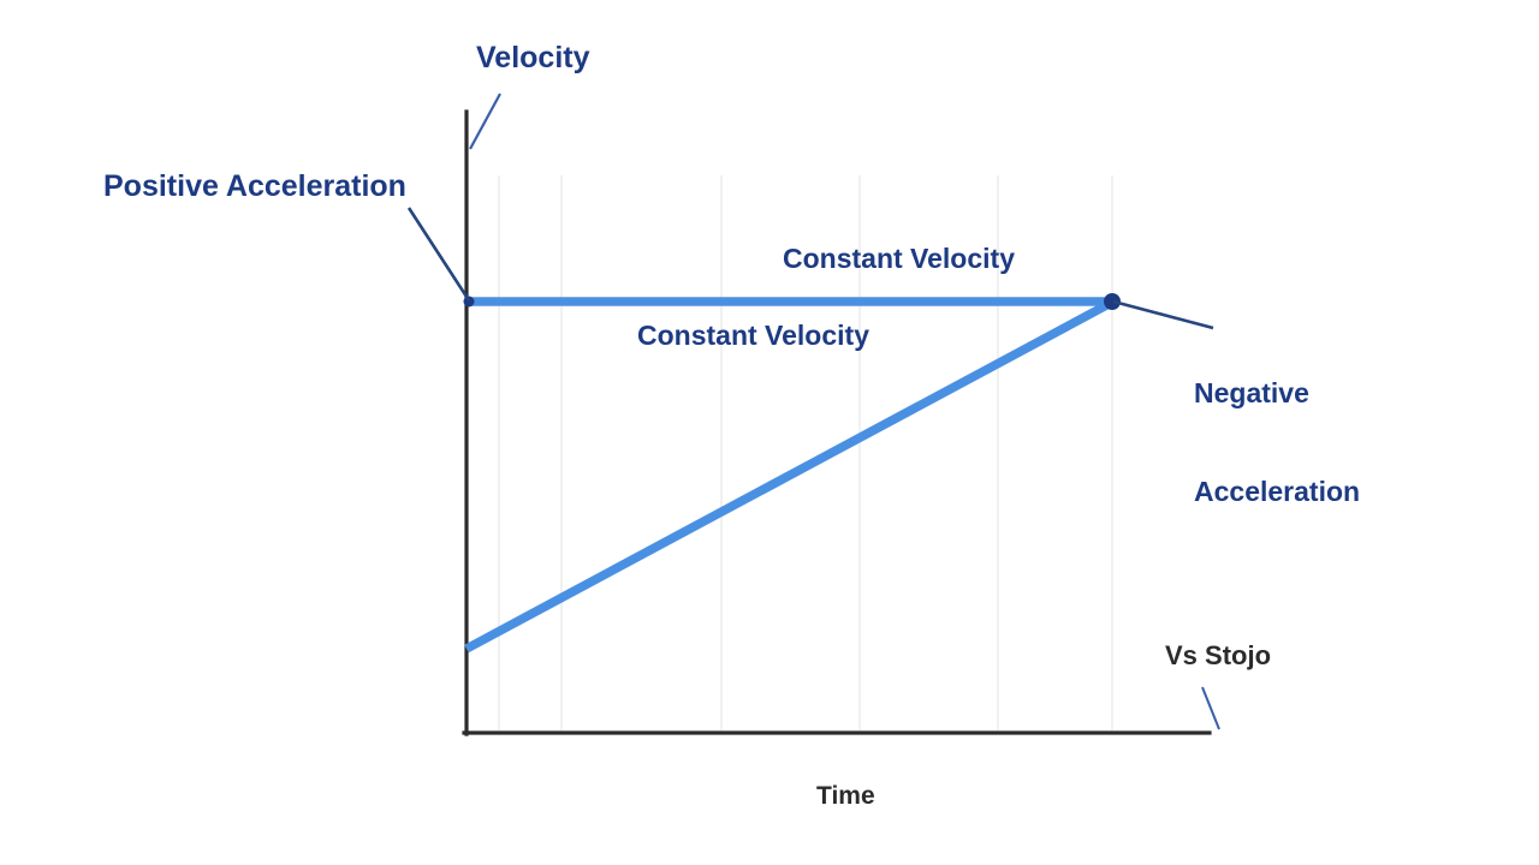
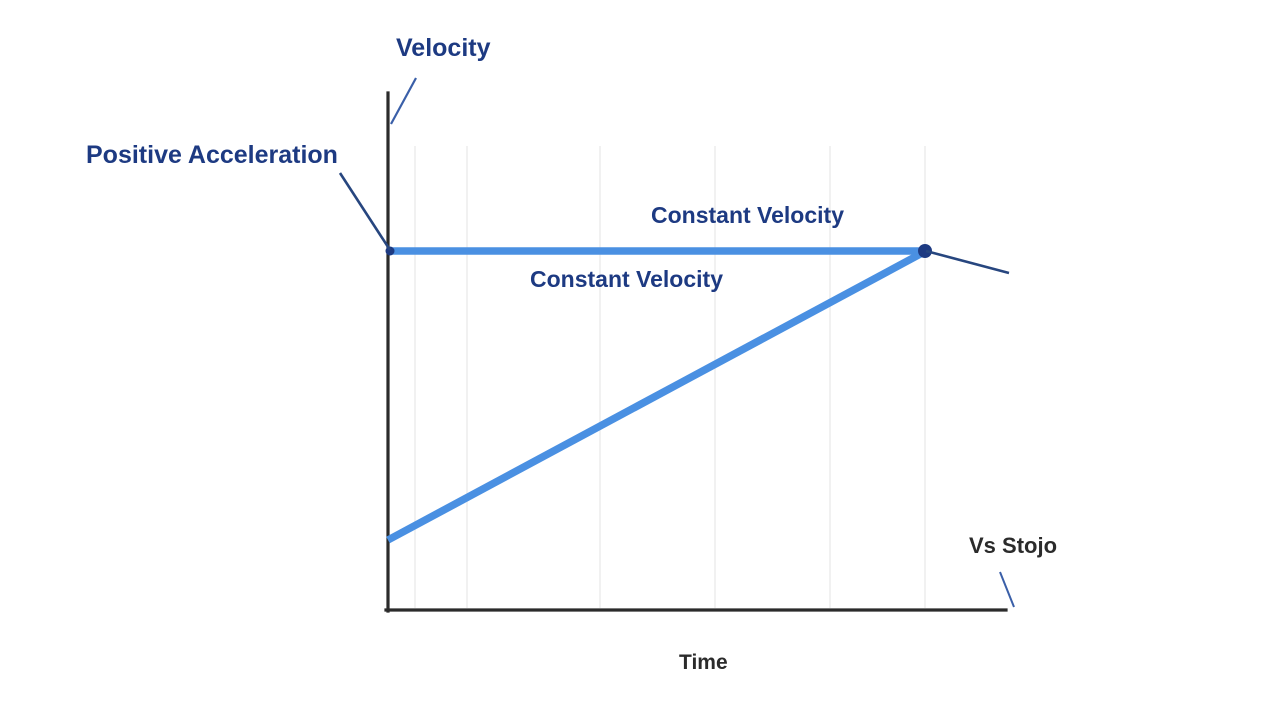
  Velocity
  Positive Acceleration
  Constant Velocity
  Constant Velocity
- Negative
- Acceleration
  Vs Stojo
  Time
